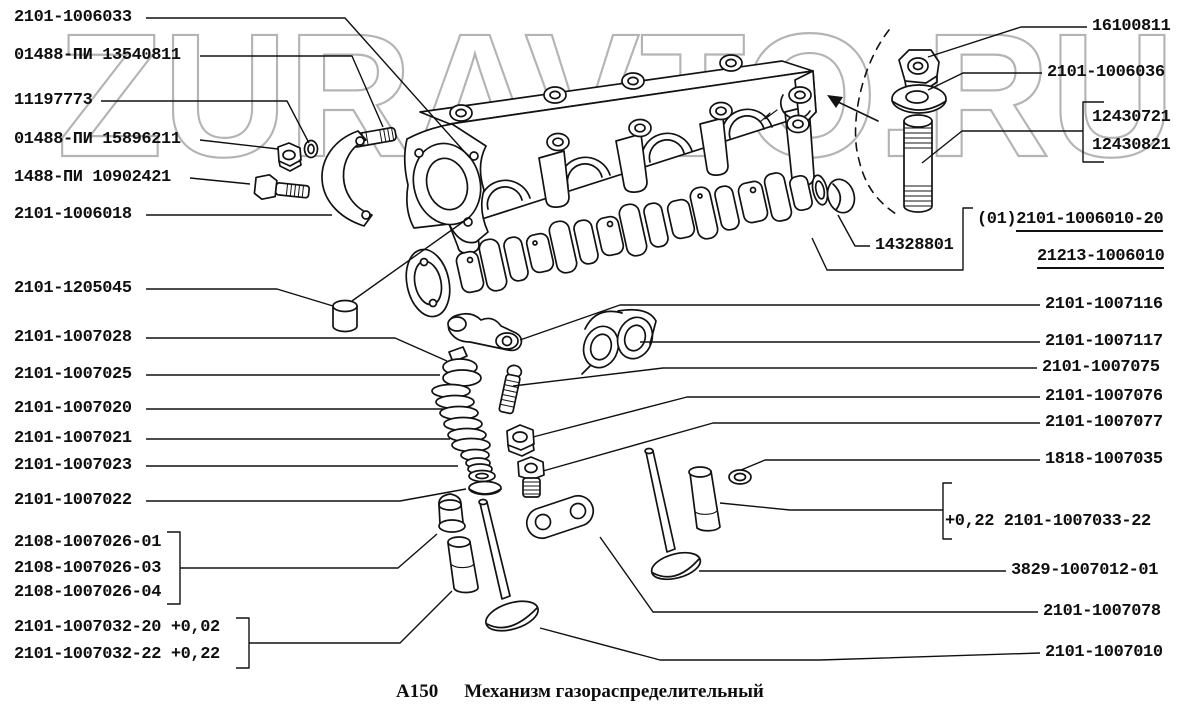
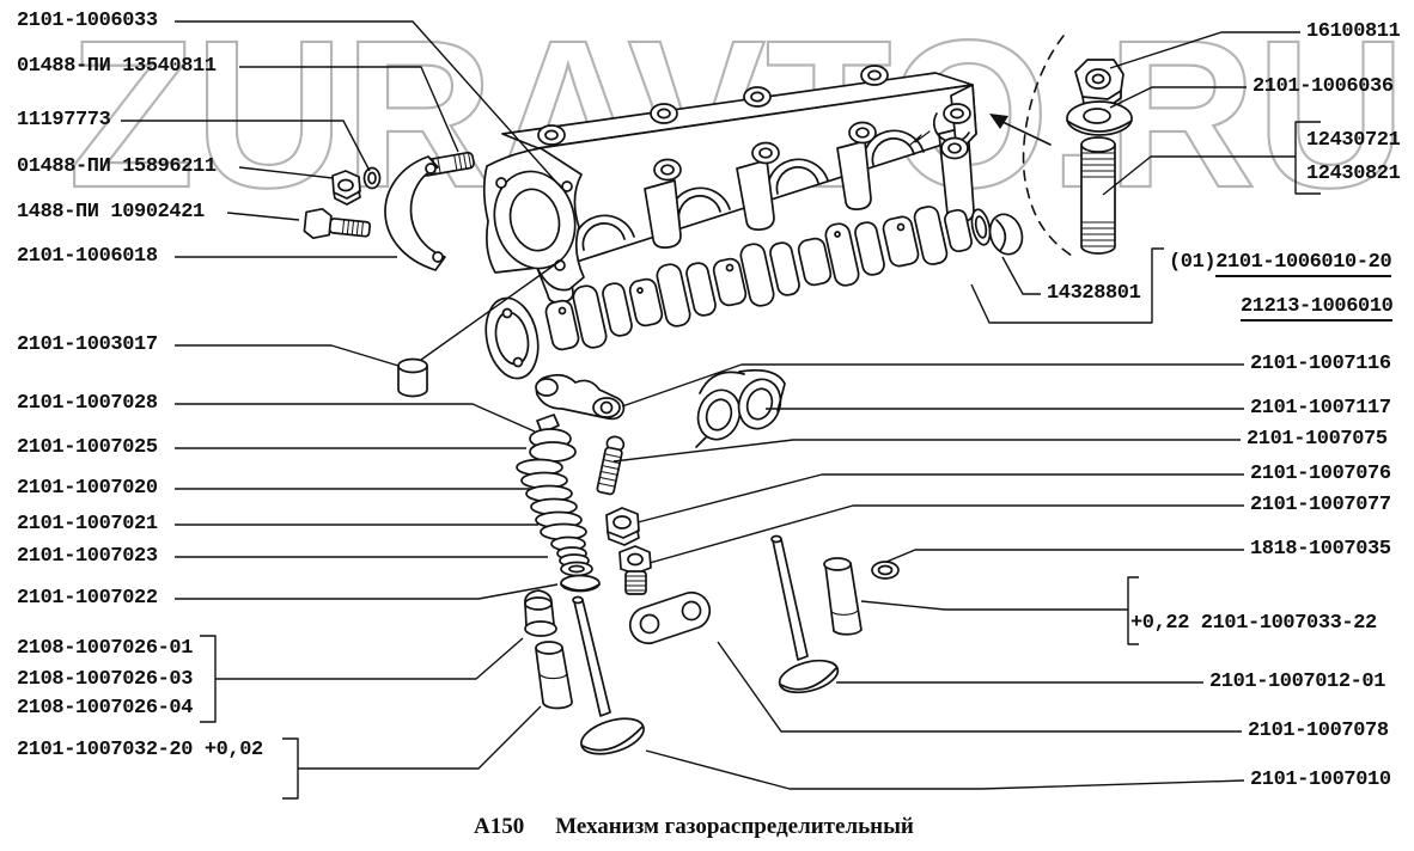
  2101-1006033
  01488-ПИ 13540811
  11197773
  01488-ПИ 15896211
  1488-ПИ 10902421
  2101-1006018
- 2101-1205045
+ 2101-1003017
  2101-1007028
  2101-1007025
  2101-1007020
  2101-1007021
  2101-1007023
  2101-1007022
  2108-1007026-01
  2108-1007026-03
  2108-1007026-04
  2101-1007032-20 +0,02
- 2101-1007032-22 +0,22
  16100811
  2101-1006036
  12430721
  12430821
  (01)2101-1006010-20
  21213-1006010
  14328801
  2101-1007116
  2101-1007117
  2101-1007075
  2101-1007076
  2101-1007077
  1818-1007035
  +0,22 2101-1007033-22
- 3829-1007012-01
+ 2101-1007012-01
  2101-1007078
  2101-1007010
  А150
  Механизм газораспределительный
